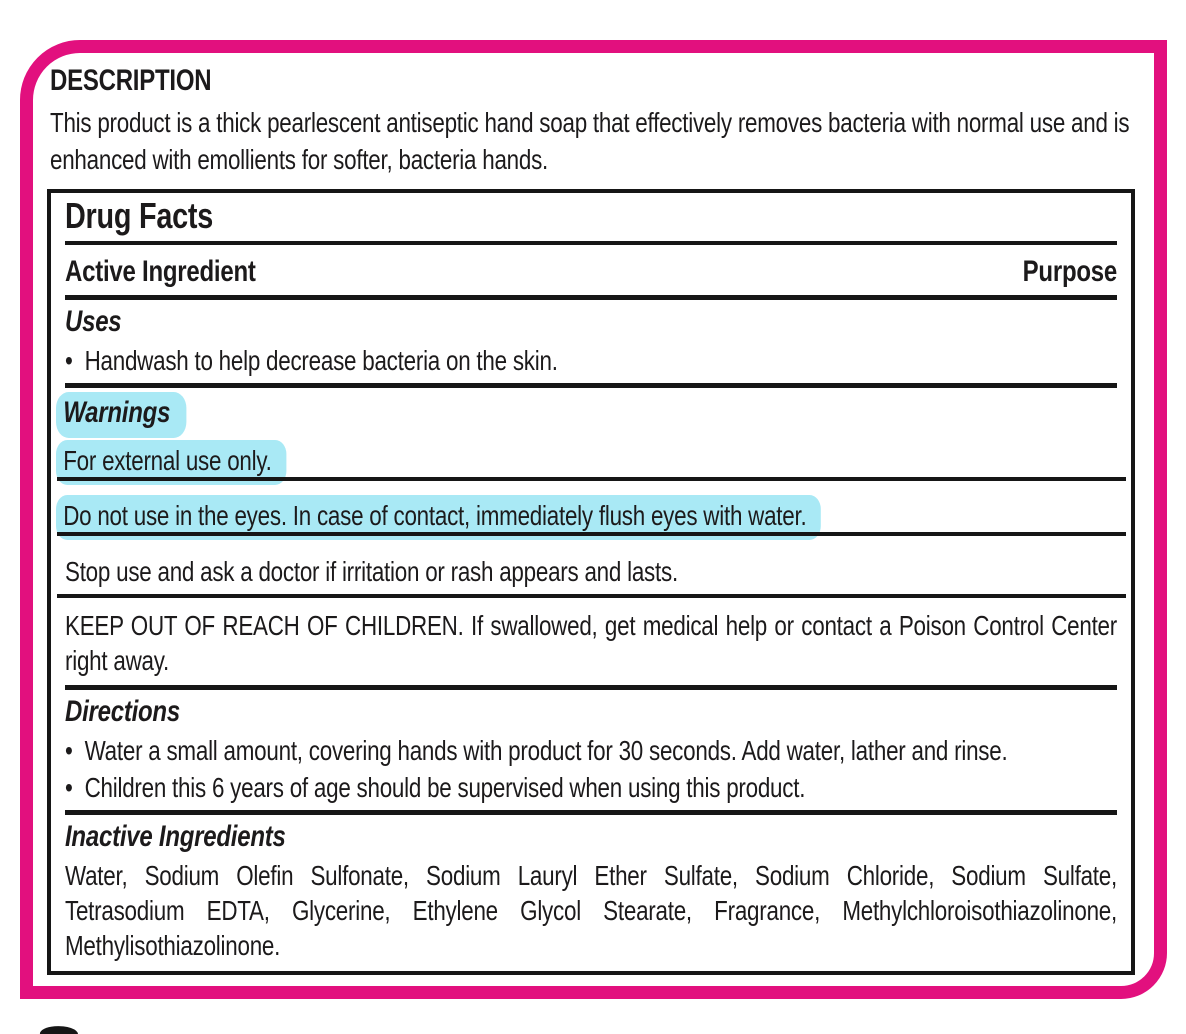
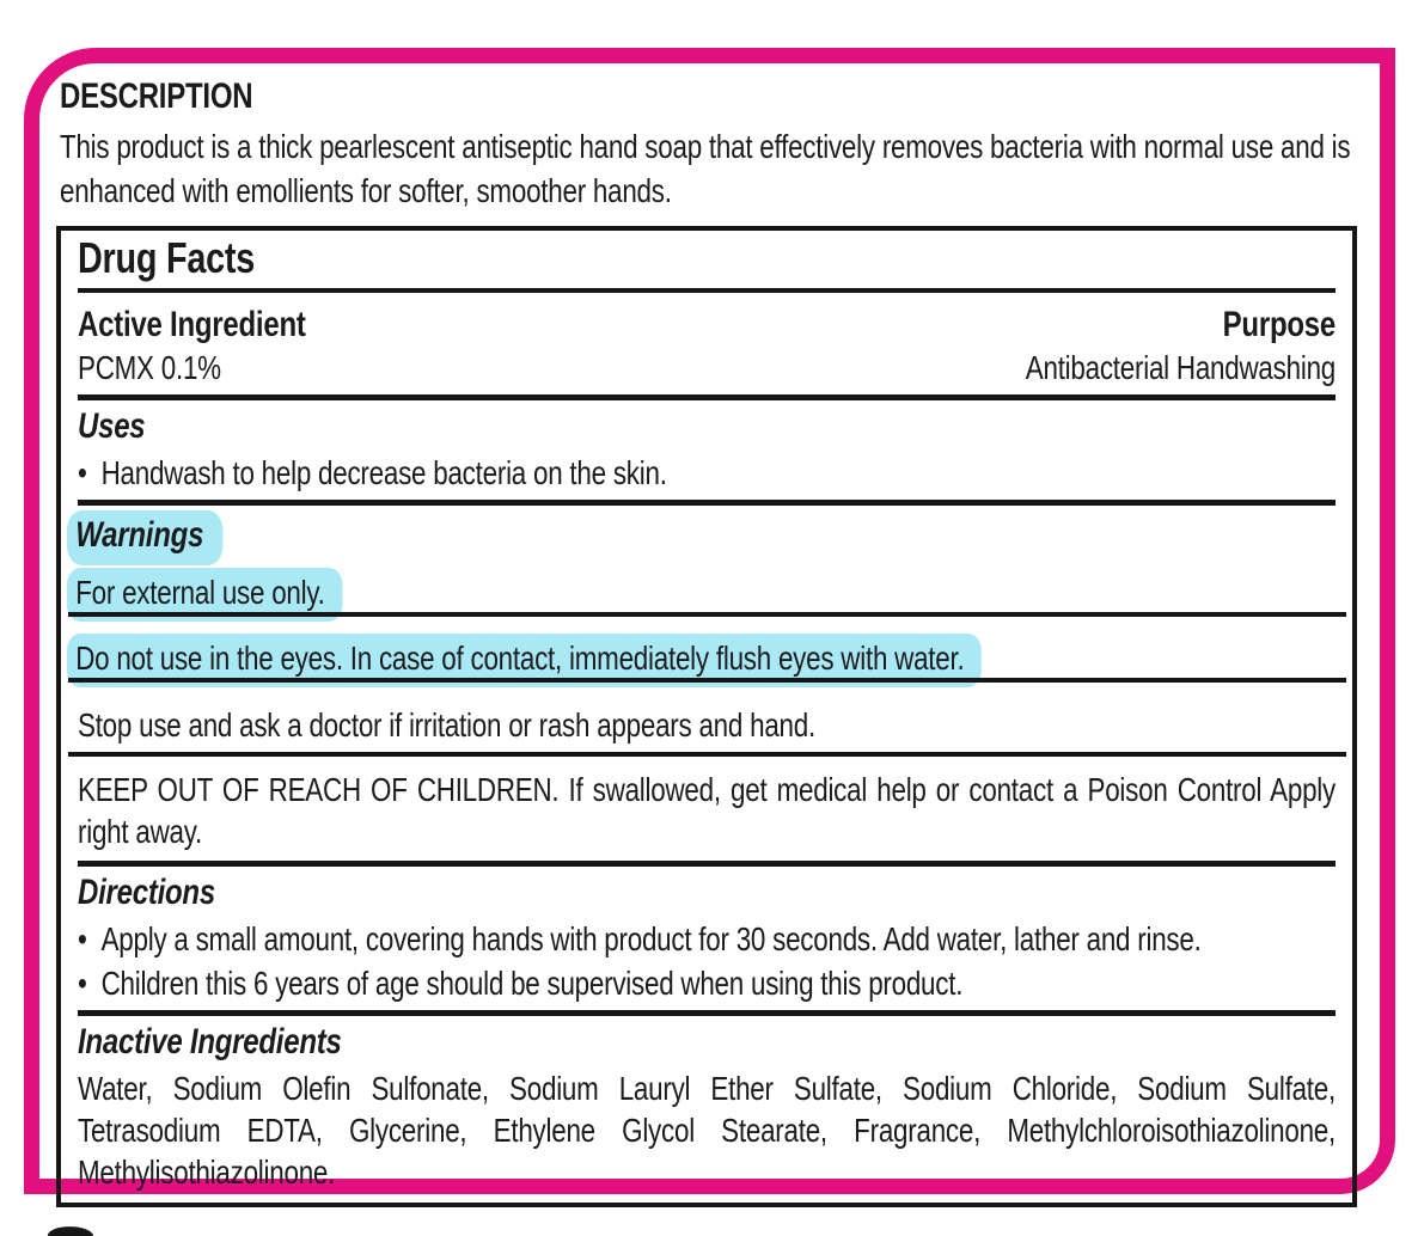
  DESCRIPTION
- This product is a thick pearlescent antiseptic hand soap that effectively removes bacteria with normal use and is enhanced with emollients for softer, bacteria hands.
+ This product is a thick pearlescent antiseptic hand soap that effectively removes bacteria with normal use and is enhanced with emollients for softer, smoother hands.
  Drug Facts
  Active Ingredient
  Purpose
+ PCMX 0.1%
+ Antibacterial Handwashing
  Uses
  Handwash to help decrease bacteria on the skin.
  Warnings
  For external use only.
  Do not use in the eyes. In case of contact, immediately flush eyes with water.
- Stop use and ask a doctor if irritation or rash appears and lasts.
+ Stop use and ask a doctor if irritation or rash appears and hand.
- KEEP OUT OF REACH OF CHILDREN. If swallowed, get medical help or contact a Poison Control Center right away.
+ KEEP OUT OF REACH OF CHILDREN. If swallowed, get medical help or contact a Poison Control Apply right away.
  Directions
- Water a small amount, covering hands with product for 30 seconds. Add water, lather and rinse.
+ Apply a small amount, covering hands with product for 30 seconds. Add water, lather and rinse.
  Children this 6 years of age should be supervised when using this product.
  Inactive Ingredients
  Water, Sodium Olefin Sulfonate, Sodium Lauryl Ether Sulfate, Sodium Chloride, Sodium Sulfate, Tetrasodium EDTA, Glycerine, Ethylene Glycol Stearate, Fragrance, Methylchloroisothiazolinone, Methylisothiazolinone.
